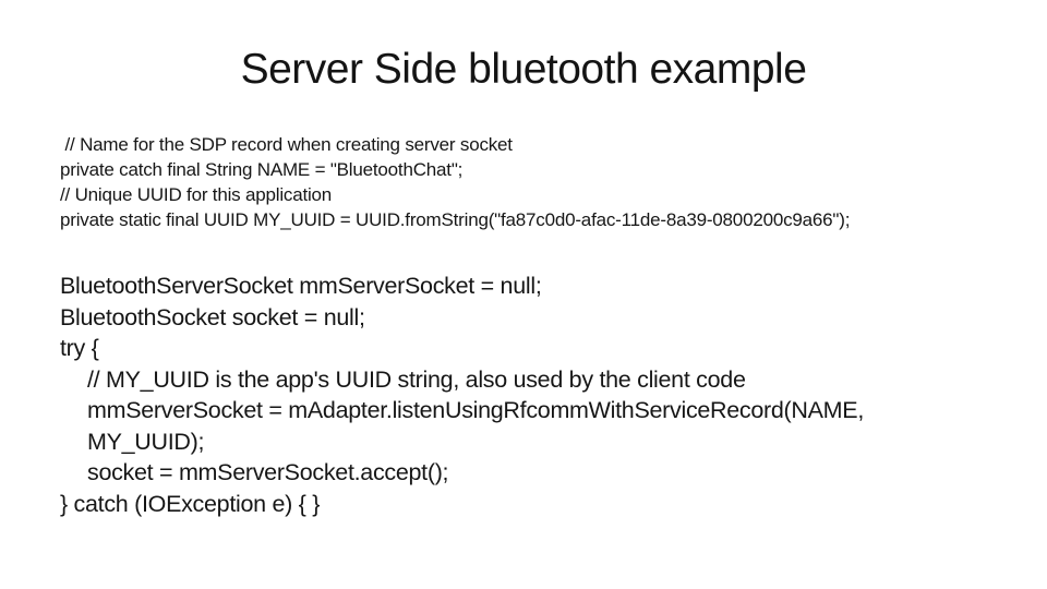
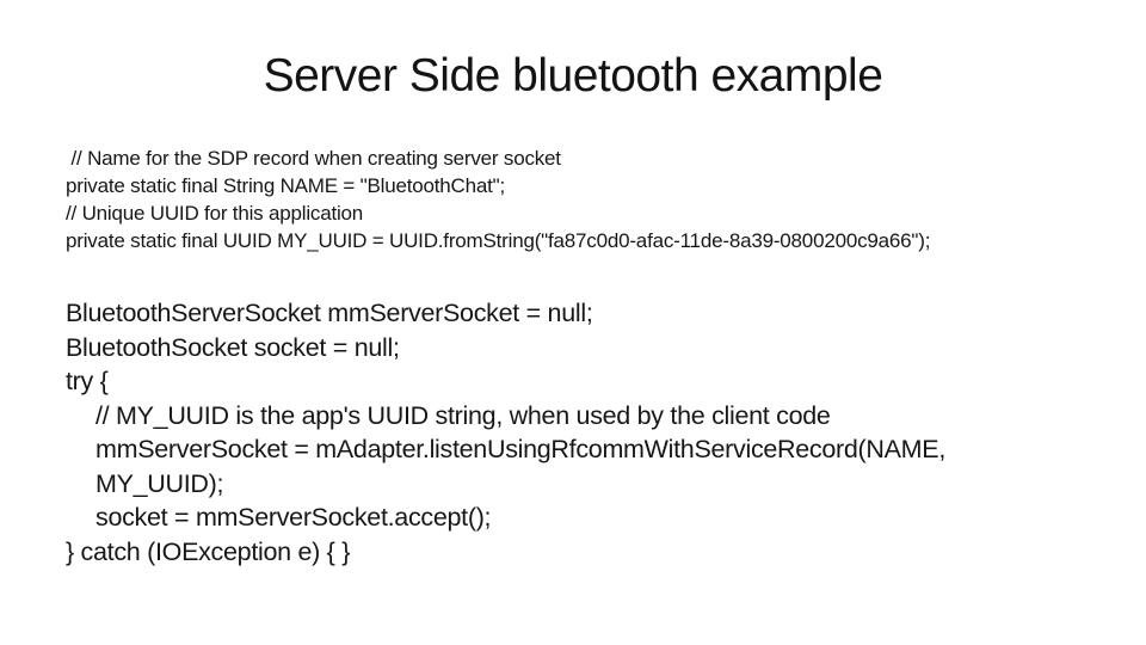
  Server Side bluetooth example
  // Name for the SDP record when creating server socket
- private catch final String NAME = "BluetoothChat";
+ private static final String NAME = "BluetoothChat";
  // Unique UUID for this application
  private static final UUID MY_UUID = UUID.fromString("fa87c0d0-afac-11de-8a39-0800200c9a66");
  BluetoothServerSocket mmServerSocket = null;
  BluetoothSocket socket = null;
  try {
- // MY_UUID is the app's UUID string, also used by the client code
+ // MY_UUID is the app's UUID string, when used by the client code
  mmServerSocket = mAdapter.listenUsingRfcommWithServiceRecord(NAME,
  MY_UUID);
  socket = mmServerSocket.accept();
  } catch (IOException e) { }
